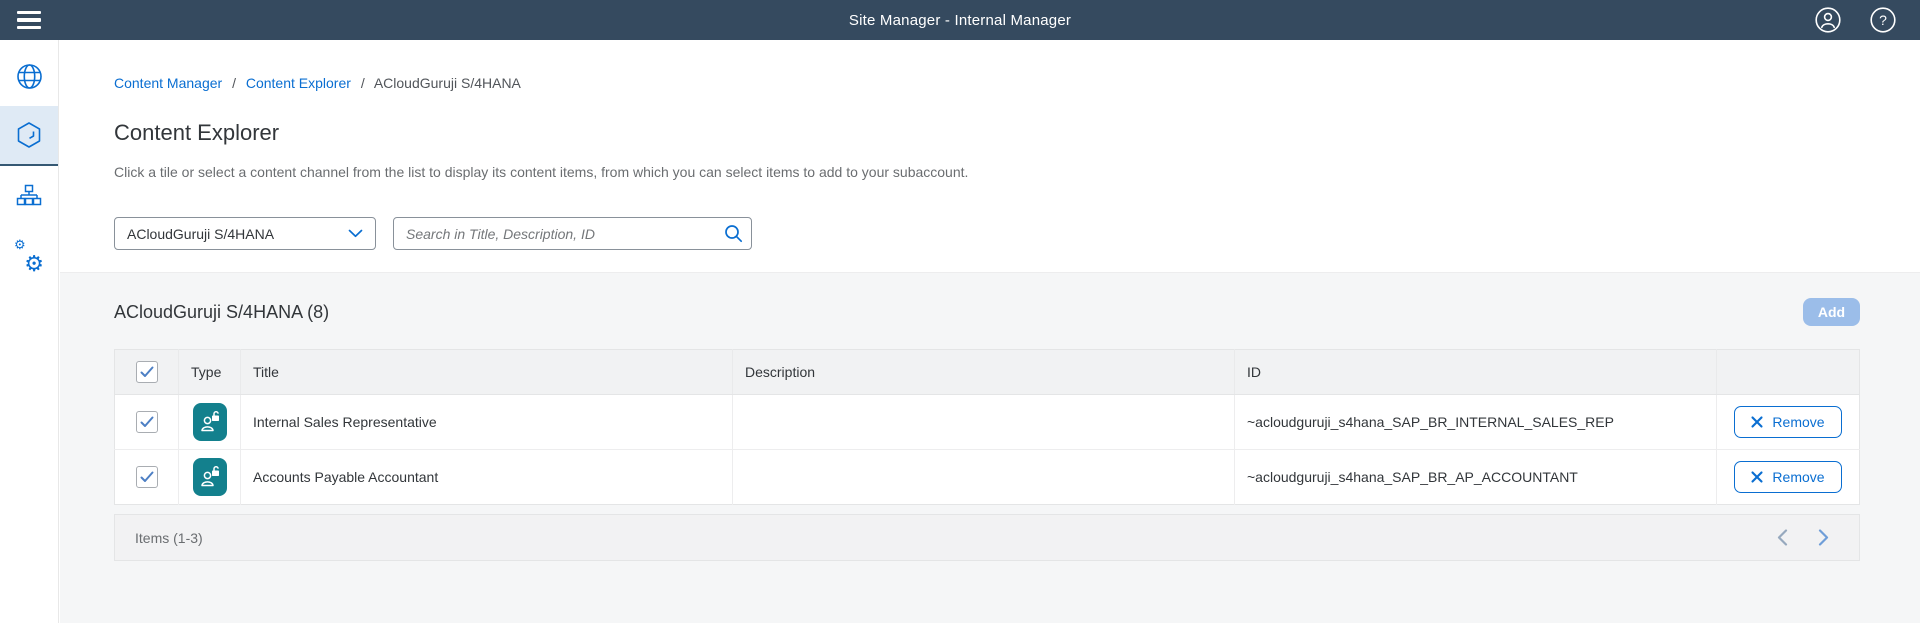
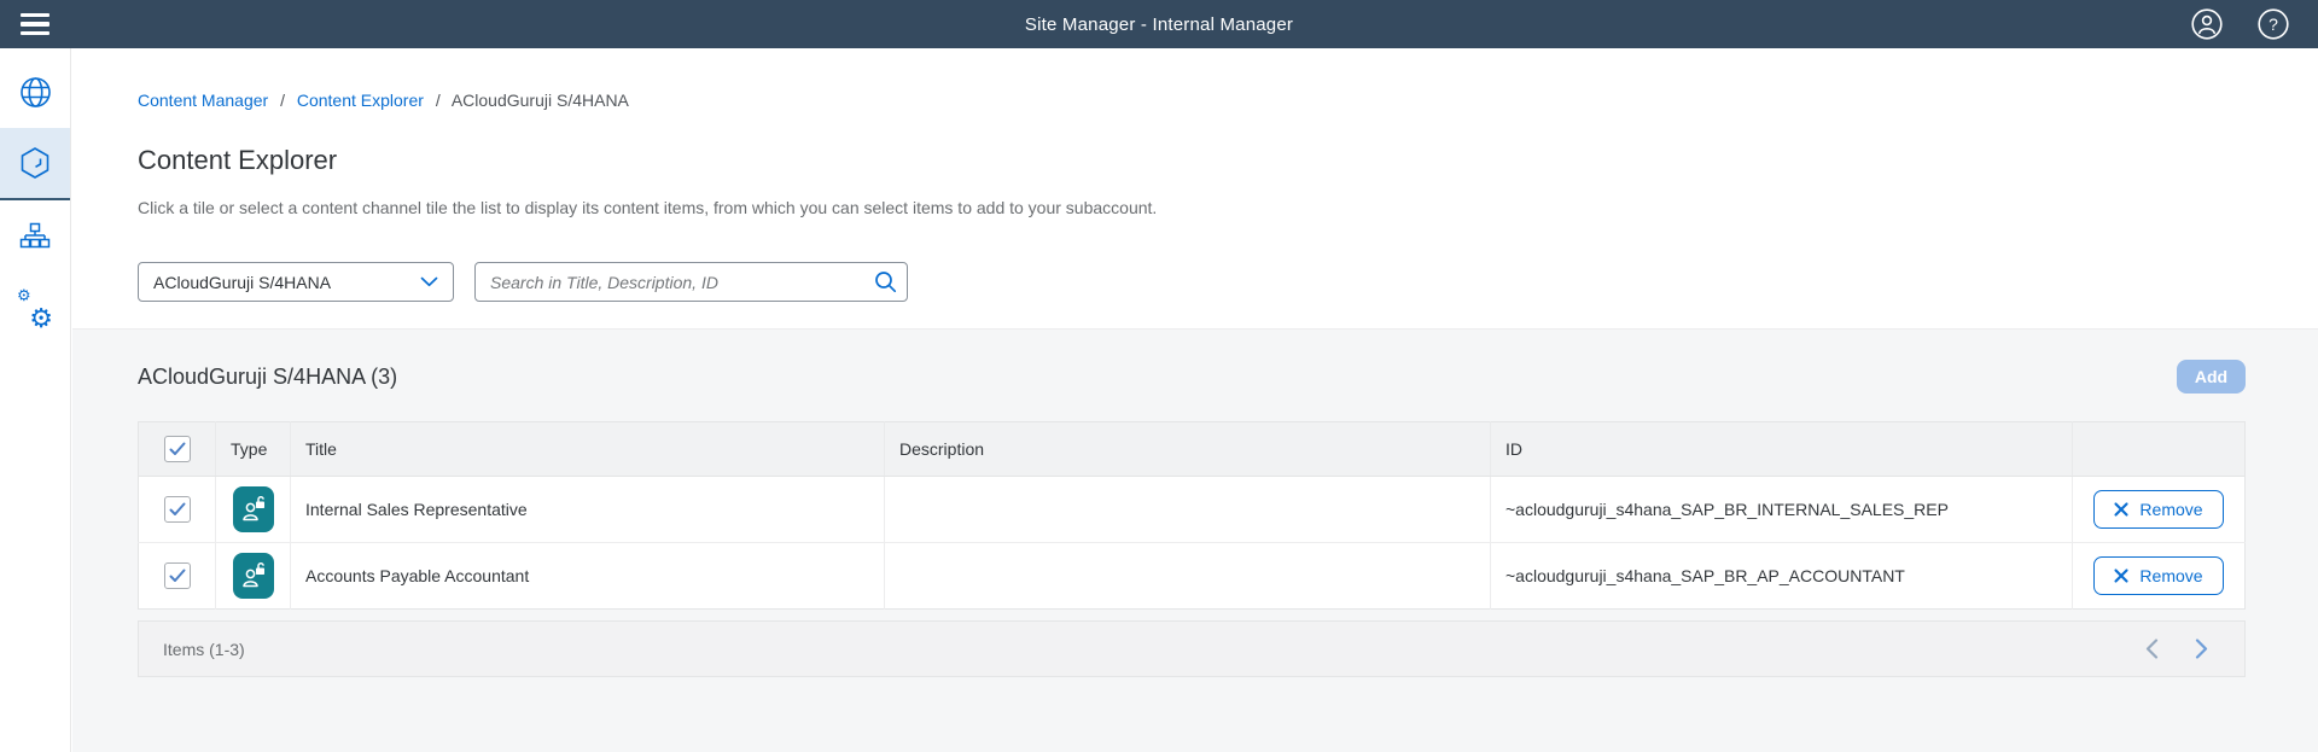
  Site Manager - Internal Manager
  ?
  ⚙
  ⚙
  Content Manager / Content Explorer / ACloudGuruji S/4HANA
  Content Explorer
- Click a tile or select a content channel from the list to display its content items, from which you can select items to add to your subaccount.
+ Click a tile or select a content channel tile the list to display its content items, from which you can select items to add to your subaccount.
  ACloudGuruji S/4HANA
  Search in Title, Description, ID
- ACloudGuruji S/4HANA (8)
+ ACloudGuruji S/4HANA (3)
  Add
  	Type	Title	Description	ID
  		Internal Sales Representative		~acloudguruji_s4hana_SAP_BR_INTERNAL_SALES_REP	Remove
  		Accounts Payable Accountant		~acloudguruji_s4hana_SAP_BR_AP_ACCOUNTANT	Remove
  Items (1-3)
